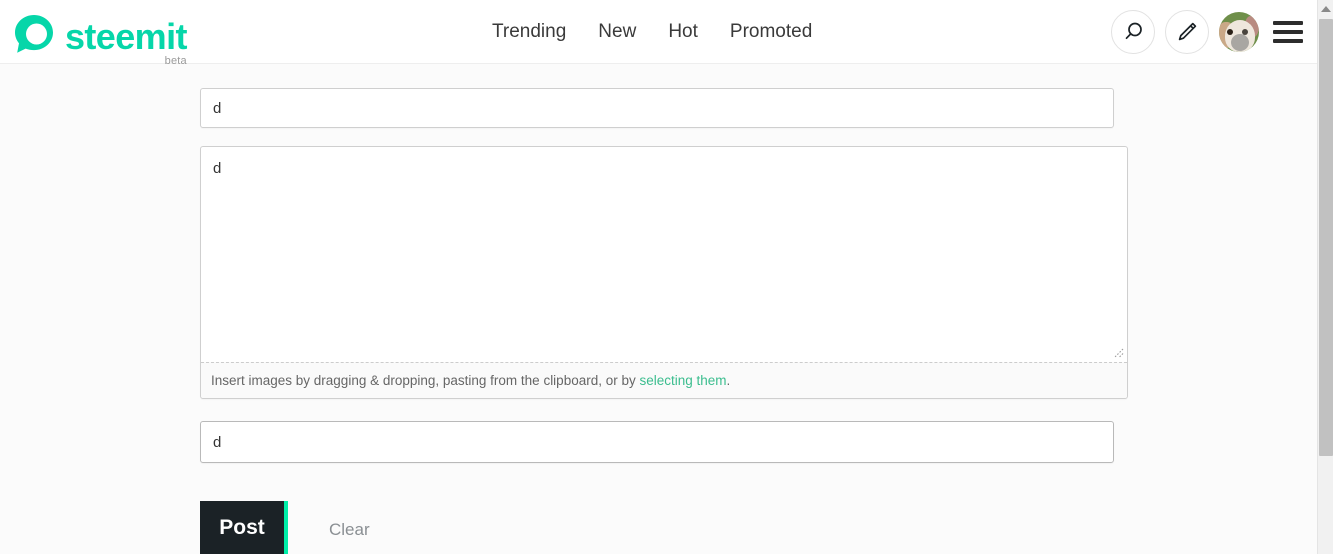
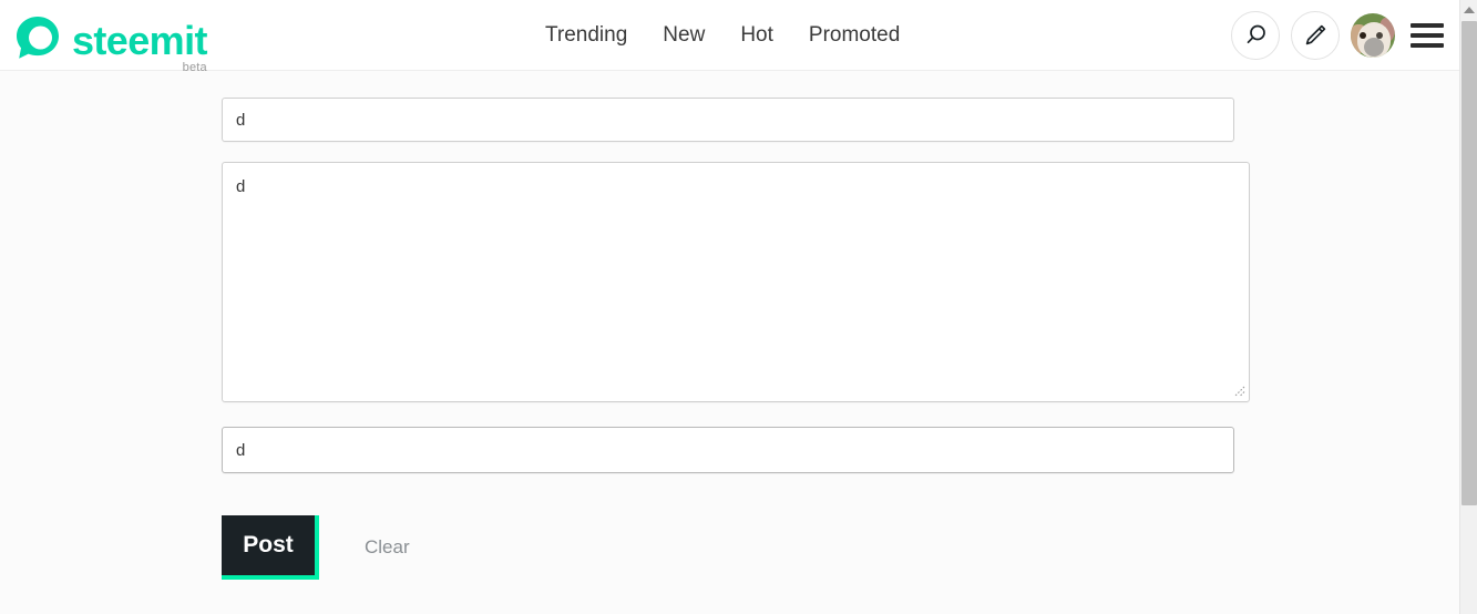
  steemit
  beta
  Trending
  New
  Hot
  Promoted
  d
  d
- Insert images by dragging & dropping, pasting from the clipboard, or by selecting them.
  d
  Post
  Clear
